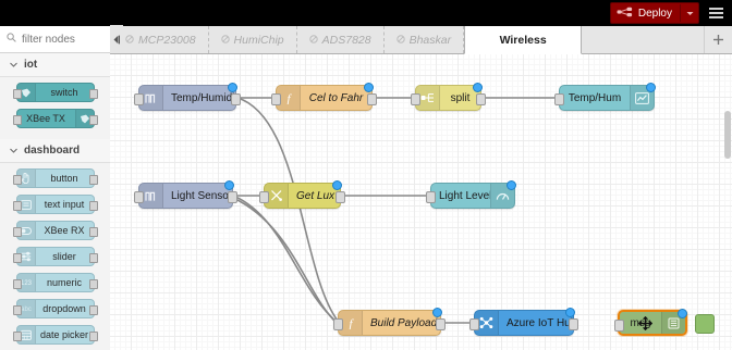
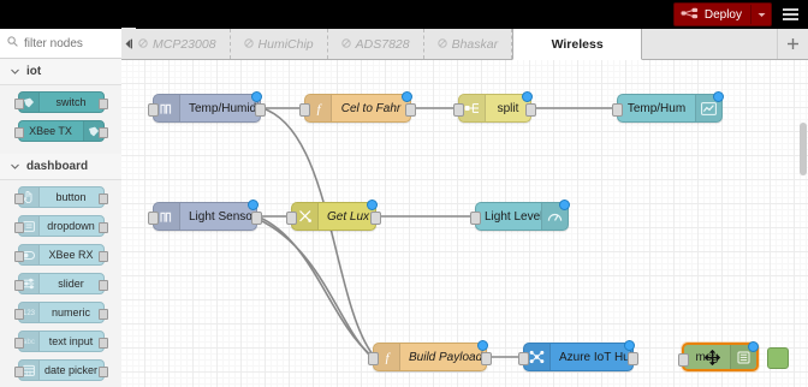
  Deploy
  filter nodes
  iot
  switch
  XBee TX
  dashboard
  button
- text input
+ dropdown
  XBee RX
  slider
  numeric
- dropdown
+ text input
  date picker
  MCP23008
  HumiChip
  ADS7828
  Bhaskar
  Wireless
  Temp/Humid
  f
  Cel to Fahr
  split
  Temp/Hum
  Light Senso
  Get Lux
  Light Leve
  f
  Build Payload
  Azure IoT Hu
